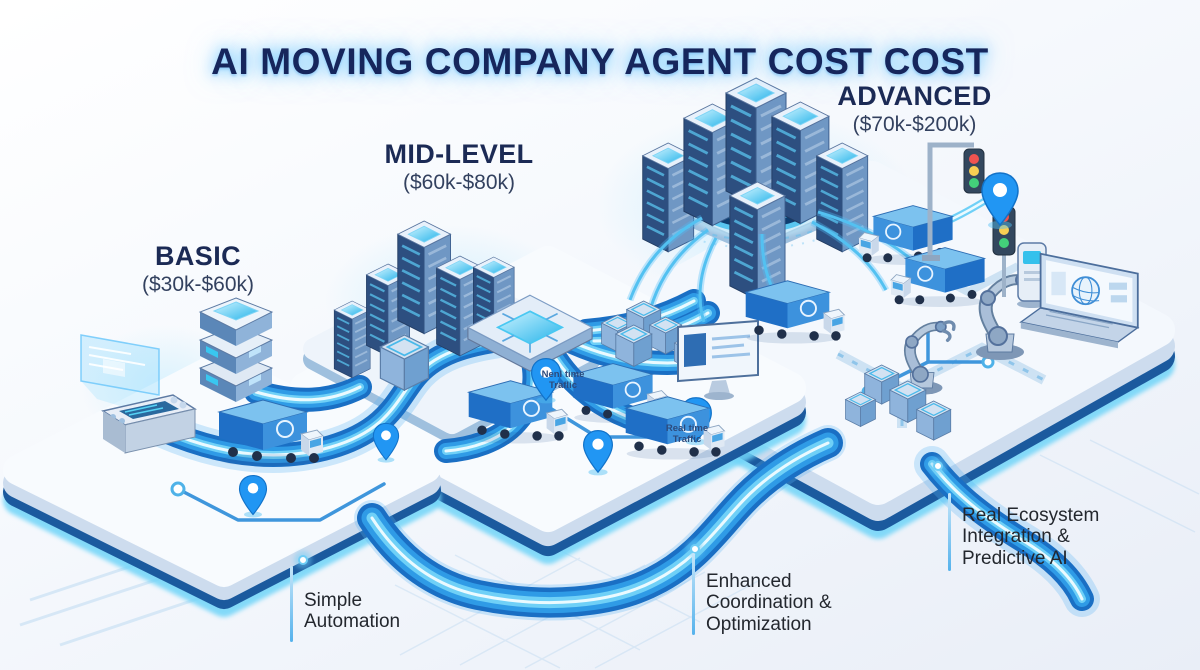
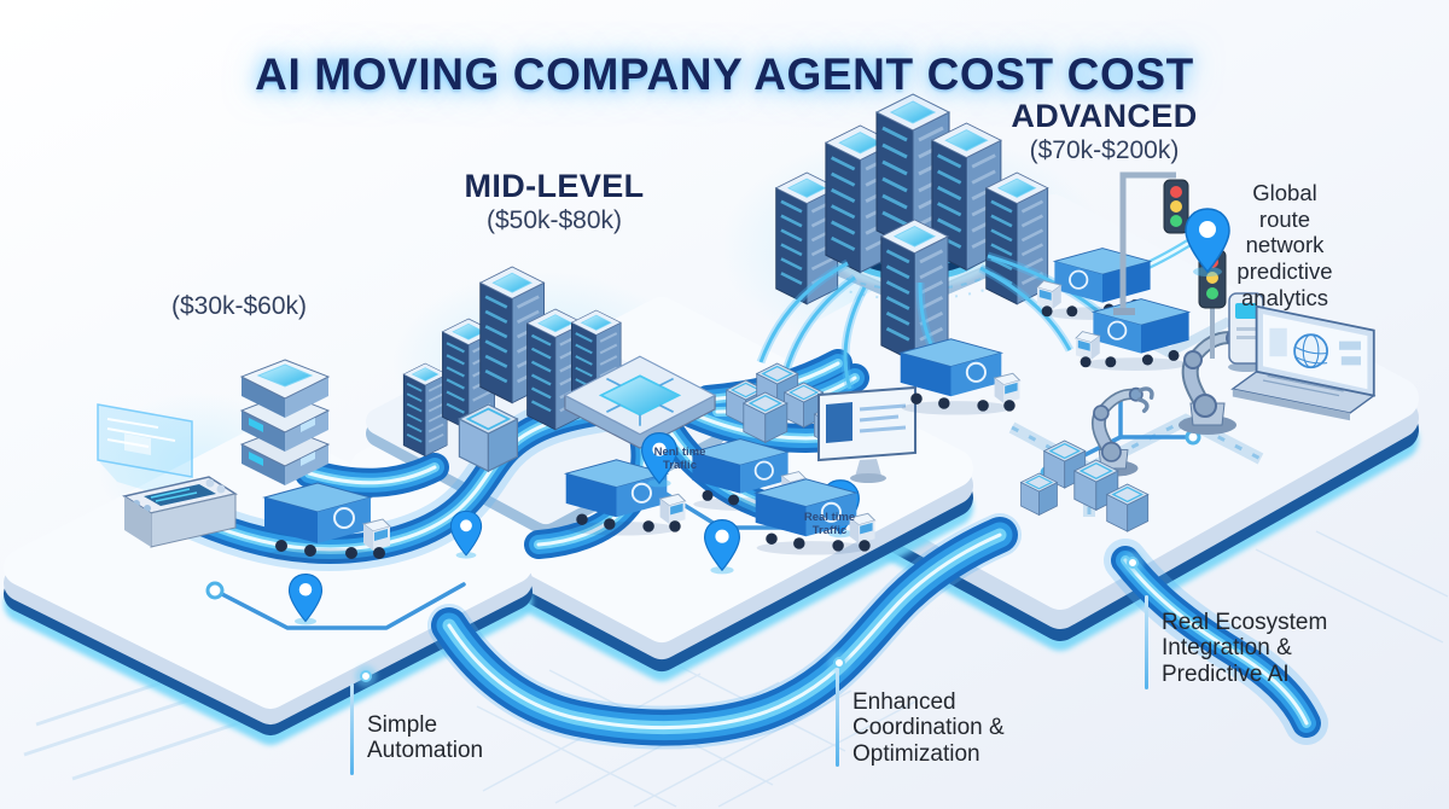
  AI MOVING COMPANY AGENT COST COST
- BASIC
  ($30k-$60k)
  MID-LEVEL
- ($60k-$80k)
+ ($50k-$80k)
  ADVANCED
  ($70k-$200k)
+ Global
+ route
+ network
+ predictive
+ analytics
  Simple Automation
  Enhanced Coordination & Optimization
  Real Ecosystem Integration & Predictive AI
  Nenl time
  Traflic
  Real time
  Traffic
